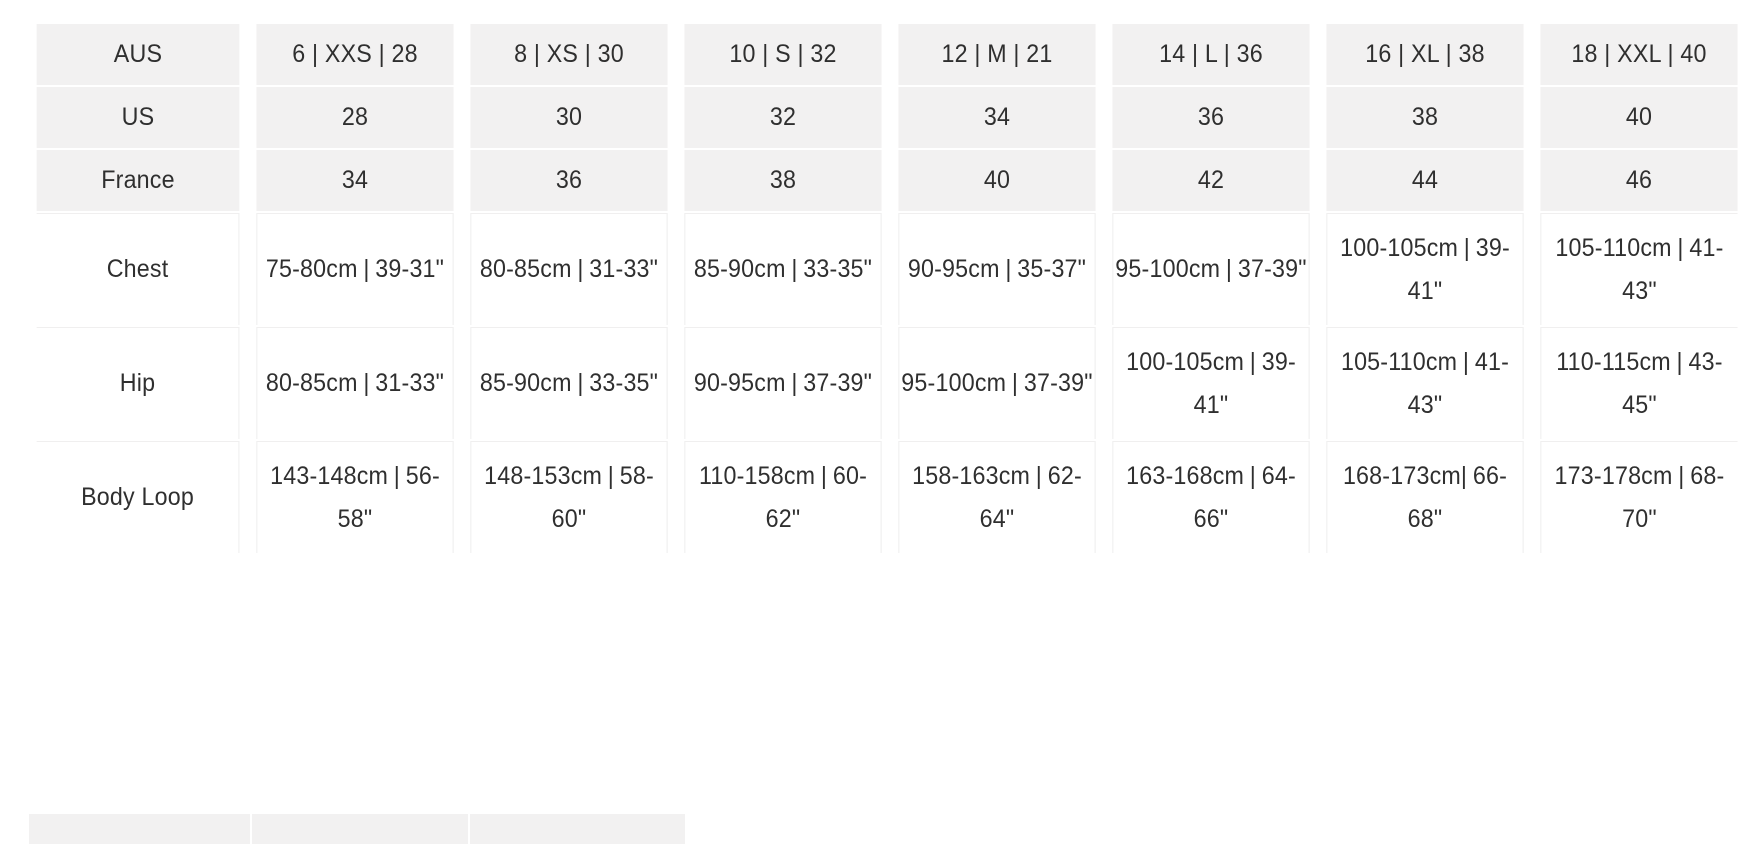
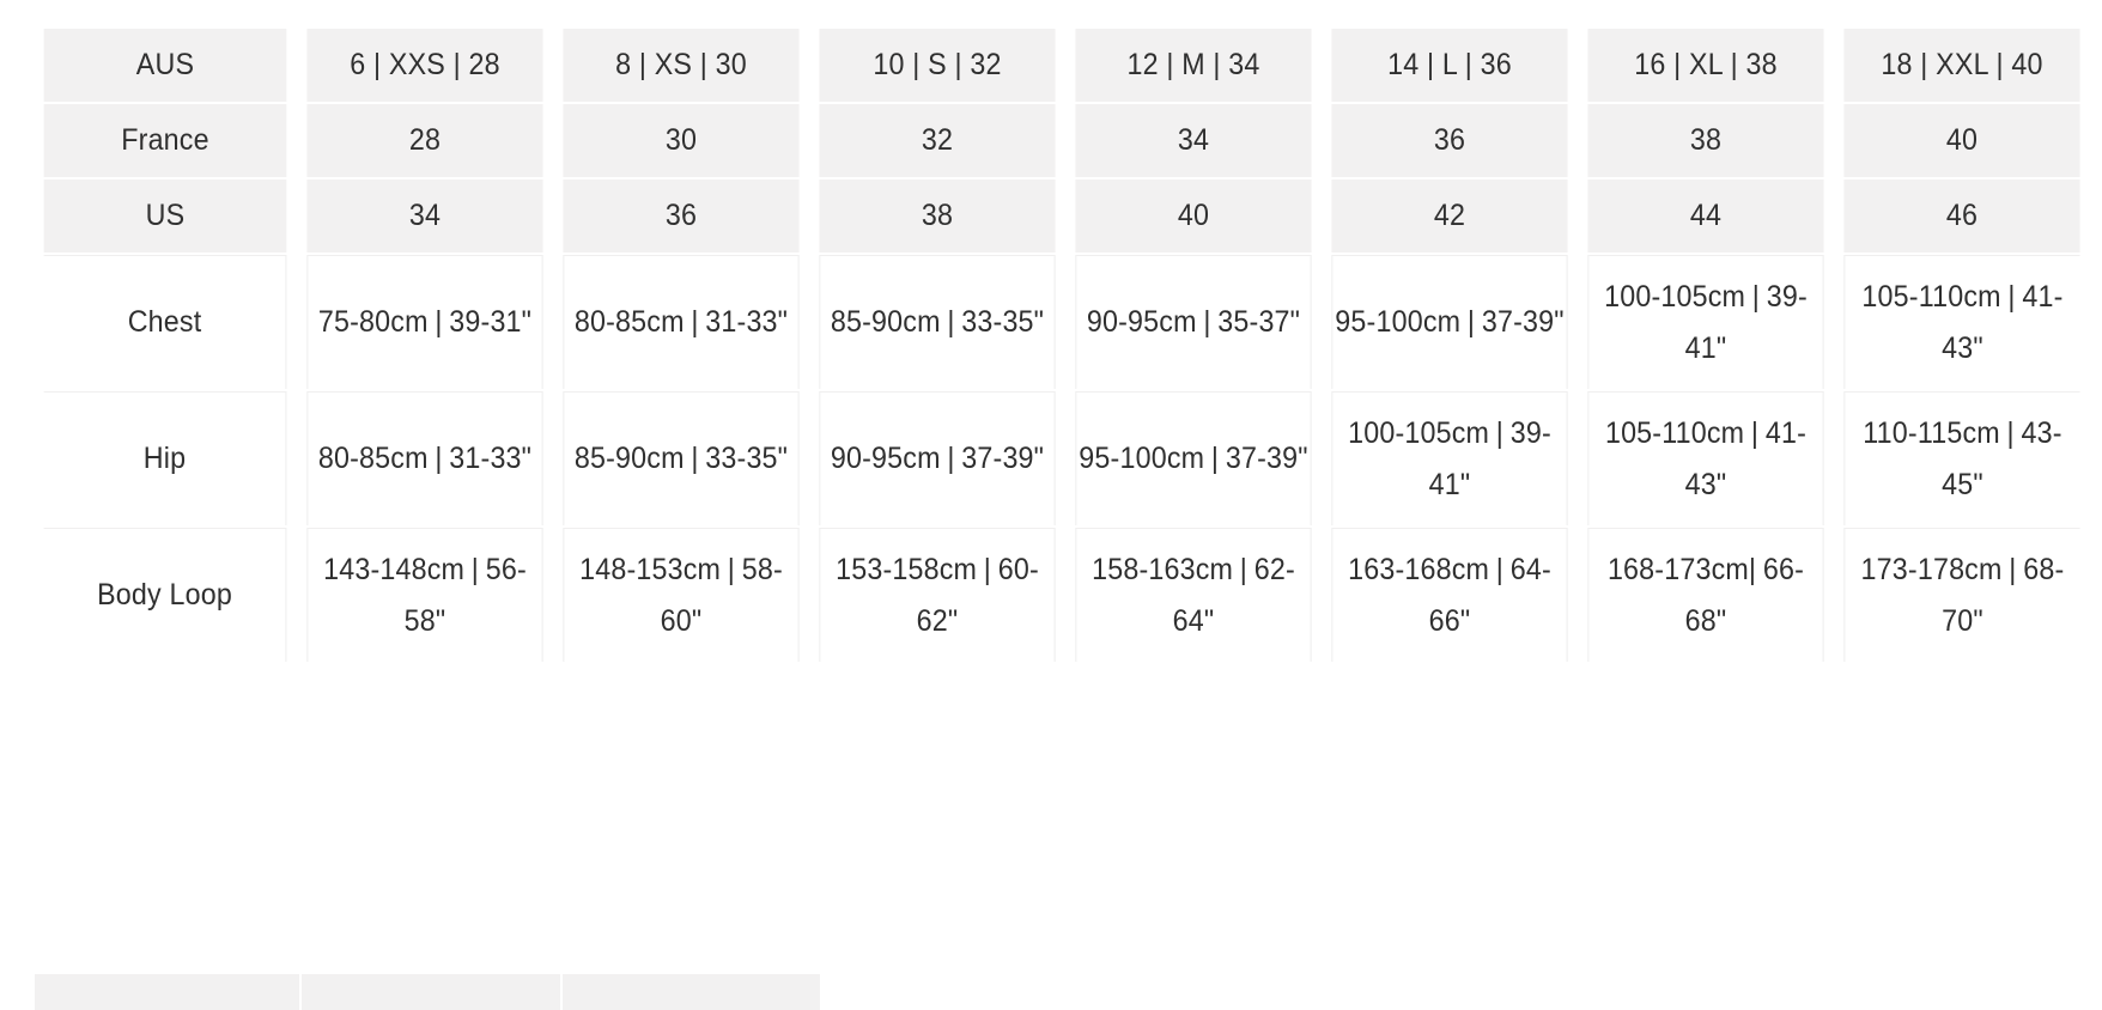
- AUS	6 | XXS | 28	8 | XS | 30	10 | S | 32	12 | M | 21	14 | L | 36	16 | XL | 38	18 | XXL | 40
+ AUS	6 | XXS | 28	8 | XS | 30	10 | S | 32	12 | M | 34	14 | L | 36	16 | XL | 38	18 | XXL | 40
- US	28	30	32	34	36	38	40
+ France	28	30	32	34	36	38	40
- France	34	36	38	40	42	44	46
+ US	34	36	38	40	42	44	46
  Chest	75-80cm | 39-31"	80-85cm | 31-33"	85-90cm | 33-35"	90-95cm | 35-37"	95-100cm | 37-39"	100-105cm | 39-41"	105-110cm | 41-43"
  Hip	80-85cm | 31-33"	85-90cm | 33-35"	90-95cm | 37-39"	95-100cm | 37-39"	100-105cm | 39-41"	105-110cm | 41-43"	110-115cm | 43-45"
- Body Loop	143-148cm | 56-58"	148-153cm | 58-60"	110-158cm | 60-62"	158-163cm | 62-64"	163-168cm | 64-66"	168-173cm| 66-68"	173-178cm | 68-70"
+ Body Loop	143-148cm | 56-58"	148-153cm | 58-60"	153-158cm | 60-62"	158-163cm | 62-64"	163-168cm | 64-66"	168-173cm| 66-68"	173-178cm | 68-70"
